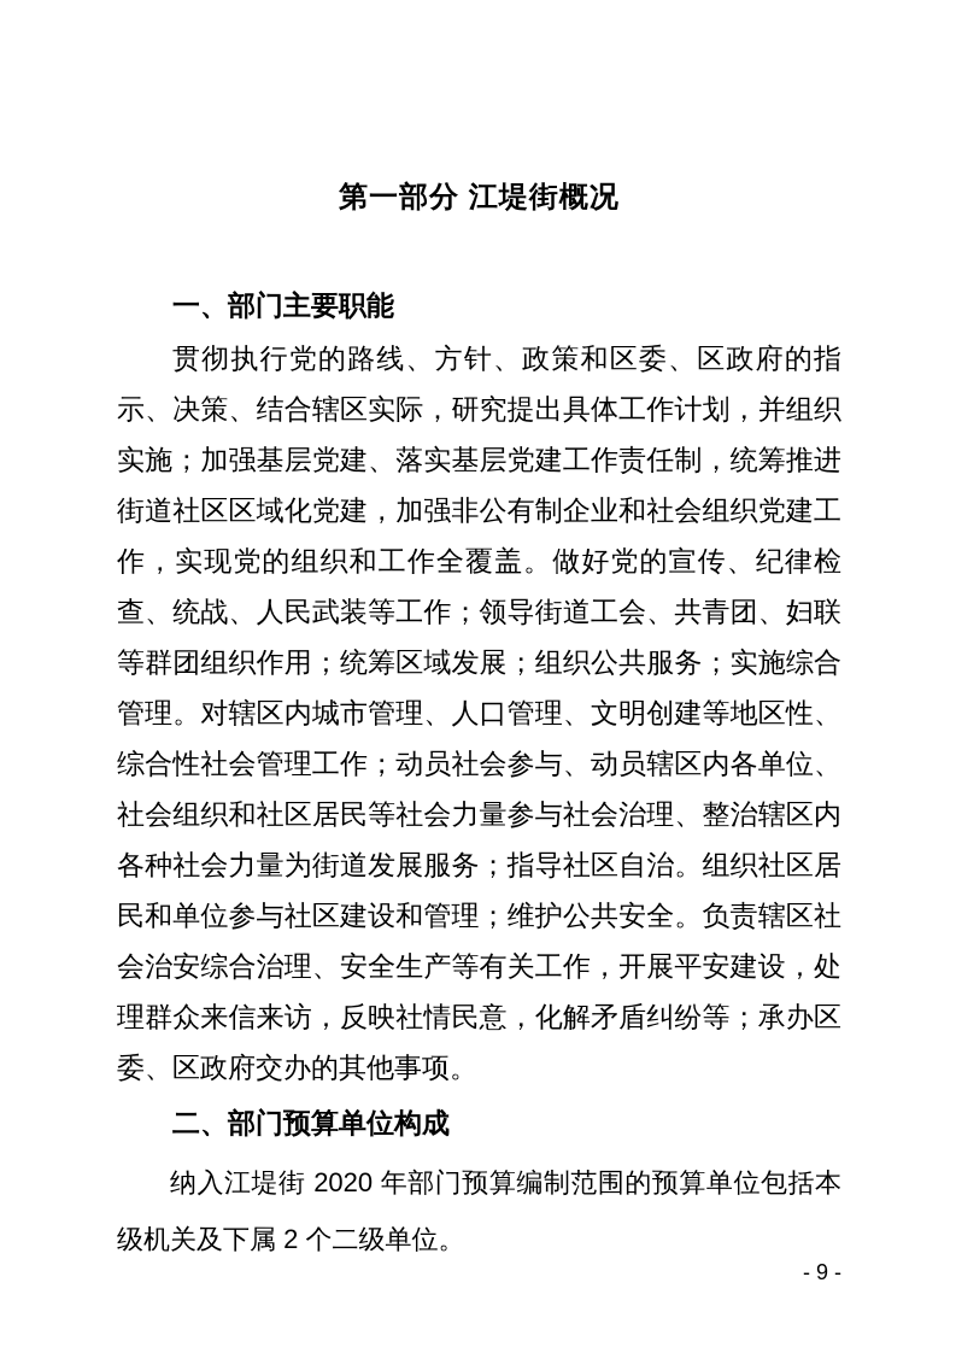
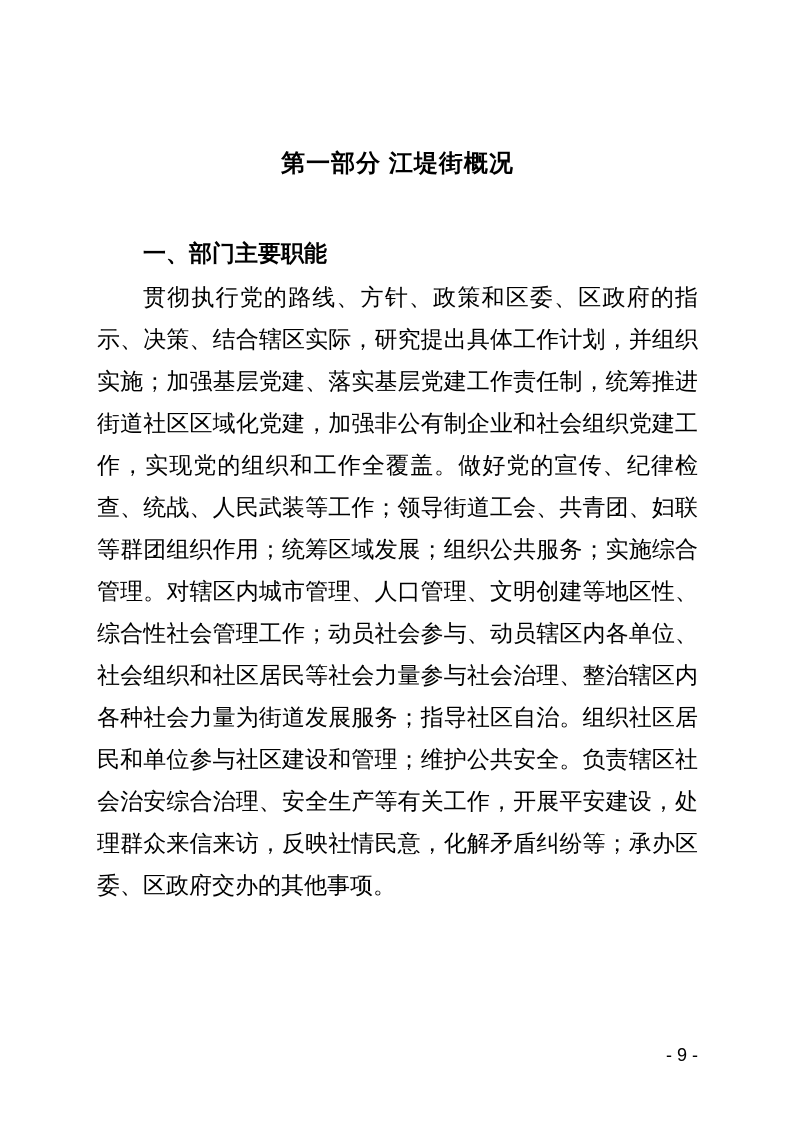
  第一部分 江堤街概况
  一、部门主要职能
  贯彻执行党的路线、方针、政策和区委、区政府的指示、决策、结合辖区实际，研究提出具体工作计划，并组织实施；加强基层党建、落实基层党建工作责任制，统筹推进街道社区区域化党建，加强非公有制企业和社会组织党建工作，实现党的组织和工作全覆盖。做好党的宣传、纪律检查、统战、人民武装等工作；领导街道工会、共青团、妇联等群团组织作用；统筹区域发展；组织公共服务；实施综合管理。对辖区内城市管理、人口管理、文明创建等地区性、综合性社会管理工作；动员社会参与、动员辖区内各单位、社会组织和社区居民等社会力量参与社会治理、整治辖区内各种社会力量为街道发展服务；指导社区自治。组织社区居民和单位参与社区建设和管理；维护公共安全。负责辖区社会治安综合治理、安全生产等有关工作，开展平安建设，处理群众来信来访，反映社情民意，化解矛盾纠纷等；承办区委、区政府交办的其他事项。
- 二、部门预算单位构成
- 纳入江堤街 2020 年部门预算编制范围的预算单位包括本级机关及下属 2 个二级单位。
  - 9 -
